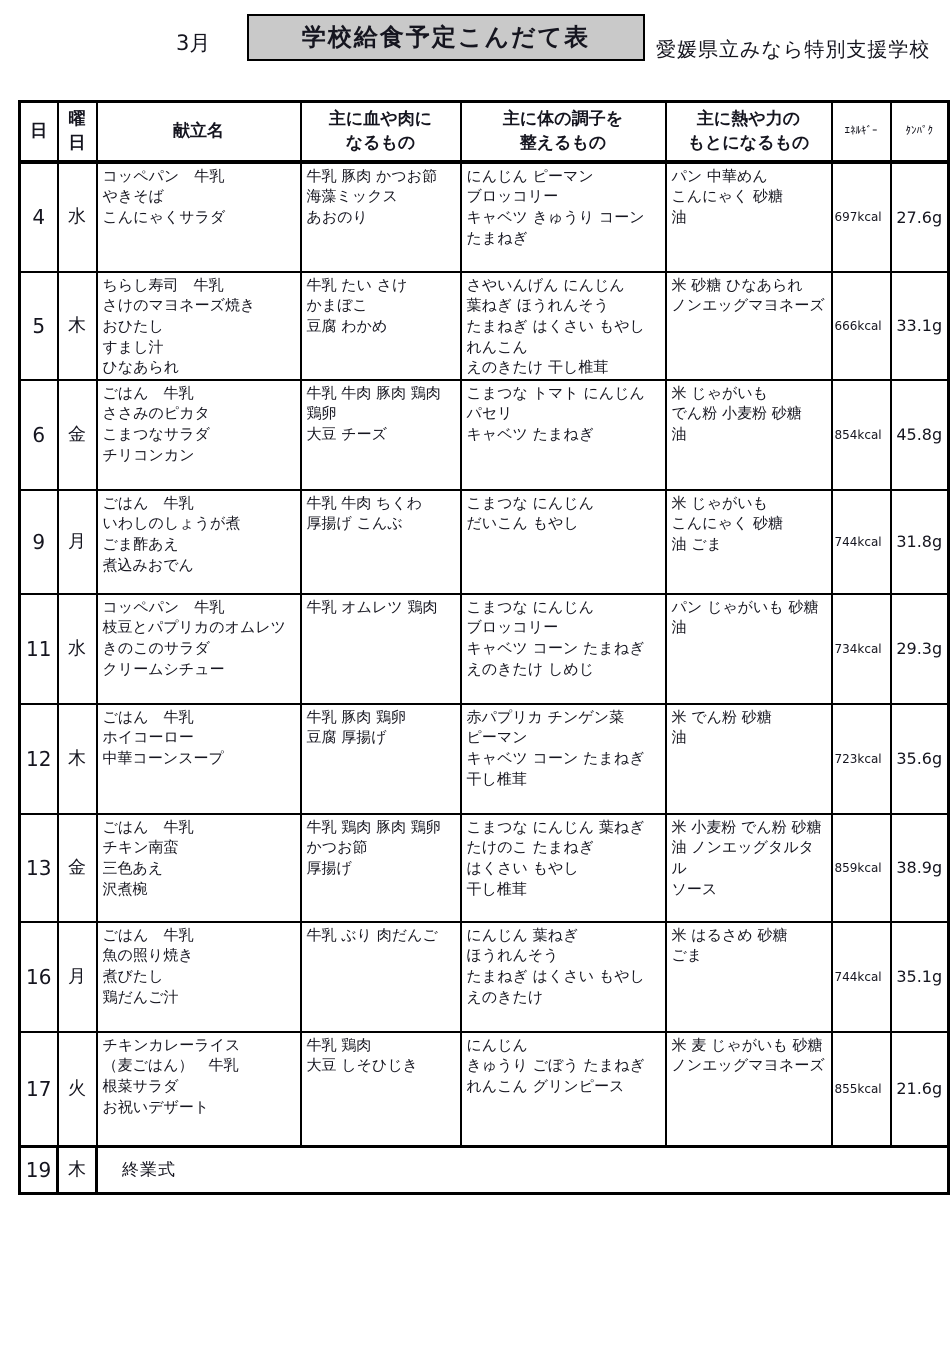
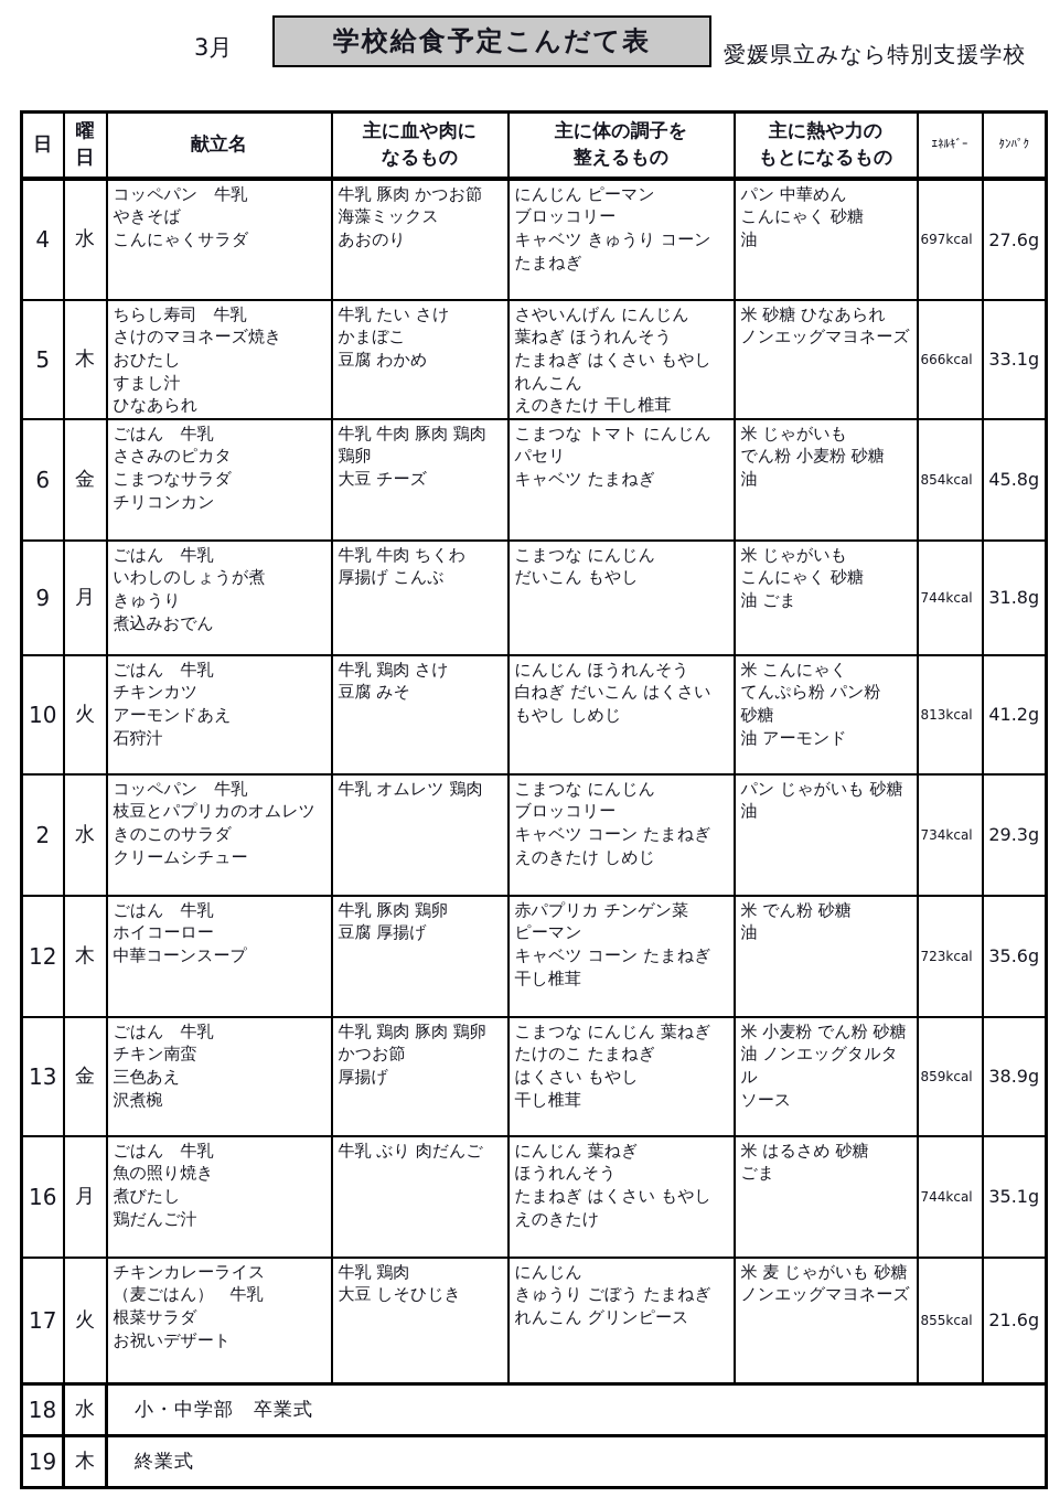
  3月
  学校給食予定こんだて表
  愛媛県立みなら特別支援学校
  日	曜 日	献立名	主に血や肉に なるもの	主に体の調子を 整えるもの	主に熱や力の もとになるもの	ｴﾈﾙｷﾞｰ	ﾀﾝﾊﾟｸ
  4	水	コッペパン 牛乳 やきそば こんにゃくサラダ	牛乳 豚肉 かつお節 海藻ミックス あおのり	にんじん ピーマン ブロッコリー キャベツ きゅうり コーン たまねぎ	パン 中華めん こんにゃく 砂糖 油	697kcal	27.6g
  5	木	ちらし寿司 牛乳 さけのマヨネーズ焼き おひたし すまし汁 ひなあられ	牛乳 たい さけ かまぼこ 豆腐 わかめ	さやいんげん にんじん 葉ねぎ ほうれんそう たまねぎ はくさい もやし れんこん えのきたけ 干し椎茸	米 砂糖 ひなあられ ノンエッグマヨネーズ	666kcal	33.1g
  6	金	ごはん 牛乳 ささみのピカタ こまつなサラダ チリコンカン	牛乳 牛肉 豚肉 鶏肉 鶏卵 大豆 チーズ	こまつな トマト にんじん パセリ キャベツ たまねぎ	米 じゃがいも でん粉 小麦粉 砂糖 油	854kcal	45.8g
- 9	月	ごはん 牛乳 いわしのしょうが煮 ごま酢あえ 煮込みおでん	牛乳 牛肉 ちくわ 厚揚げ こんぶ	こまつな にんじん だいこん もやし	米 じゃがいも こんにゃく 砂糖 油 ごま	744kcal	31.8g
+ 9	月	ごはん 牛乳 いわしのしょうが煮 きゅうり 煮込みおでん	牛乳 牛肉 ちくわ 厚揚げ こんぶ	こまつな にんじん だいこん もやし	米 じゃがいも こんにゃく 砂糖 油 ごま	744kcal	31.8g
+ 10	火	ごはん 牛乳 チキンカツ アーモンドあえ 石狩汁	牛乳 鶏肉 さけ 豆腐 みそ	にんじん ほうれんそう 白ねぎ だいこん はくさい もやし しめじ	米 こんにゃく てんぷら粉 パン粉 砂糖 油 アーモンド	813kcal	41.2g
- 11	水	コッペパン 牛乳 枝豆とパプリカのオムレツ きのこのサラダ クリームシチュー	牛乳 オムレツ 鶏肉	こまつな にんじん ブロッコリー キャベツ コーン たまねぎ えのきたけ しめじ	パン じゃがいも 砂糖 油	734kcal	29.3g
+ 2	水	コッペパン 牛乳 枝豆とパプリカのオムレツ きのこのサラダ クリームシチュー	牛乳 オムレツ 鶏肉	こまつな にんじん ブロッコリー キャベツ コーン たまねぎ えのきたけ しめじ	パン じゃがいも 砂糖 油	734kcal	29.3g
  12	木	ごはん 牛乳 ホイコーロー 中華コーンスープ	牛乳 豚肉 鶏卵 豆腐 厚揚げ	赤パプリカ チンゲン菜 ピーマン キャベツ コーン たまねぎ 干し椎茸	米 でん粉 砂糖 油	723kcal	35.6g
  13	金	ごはん 牛乳 チキン南蛮 三色あえ 沢煮椀	牛乳 鶏肉 豚肉 鶏卵 かつお節 厚揚げ	こまつな にんじん 葉ねぎ たけのこ たまねぎ はくさい もやし 干し椎茸	米 小麦粉 でん粉 砂糖 油 ノンエッグタルタル ソース	859kcal	38.9g
  16	月	ごはん 牛乳 魚の照り焼き 煮びたし 鶏だんご汁	牛乳 ぶり 肉だんご	にんじん 葉ねぎ ほうれんそう たまねぎ はくさい もやし えのきたけ	米 はるさめ 砂糖 ごま	744kcal	35.1g
  17	火	チキンカレーライス （麦ごはん） 牛乳 根菜サラダ お祝いデザート	牛乳 鶏肉 大豆 しそひじき	にんじん きゅうり ごぼう たまねぎ れんこん グリンピース	米 麦 じゃがいも 砂糖 ノンエッグマヨネーズ	855kcal	21.6g
+ 18	水	小・中学部 卒業式
  19	木	終業式
